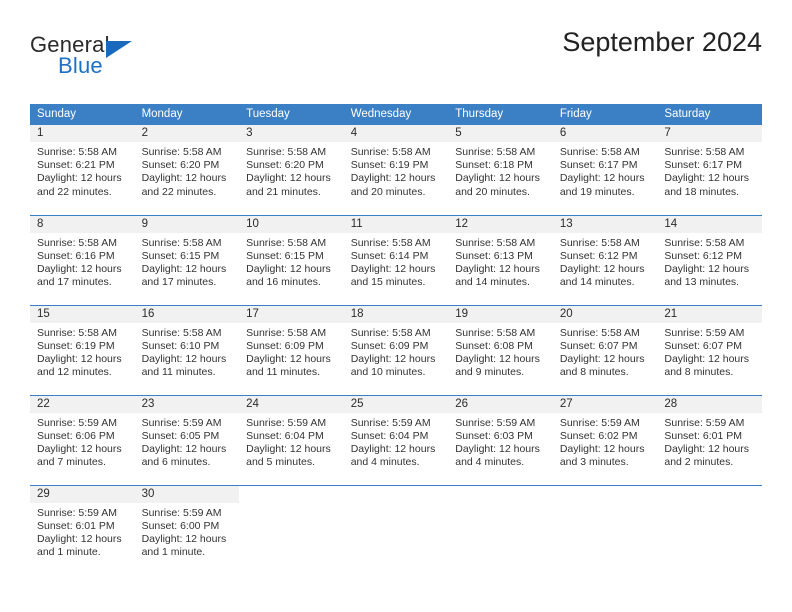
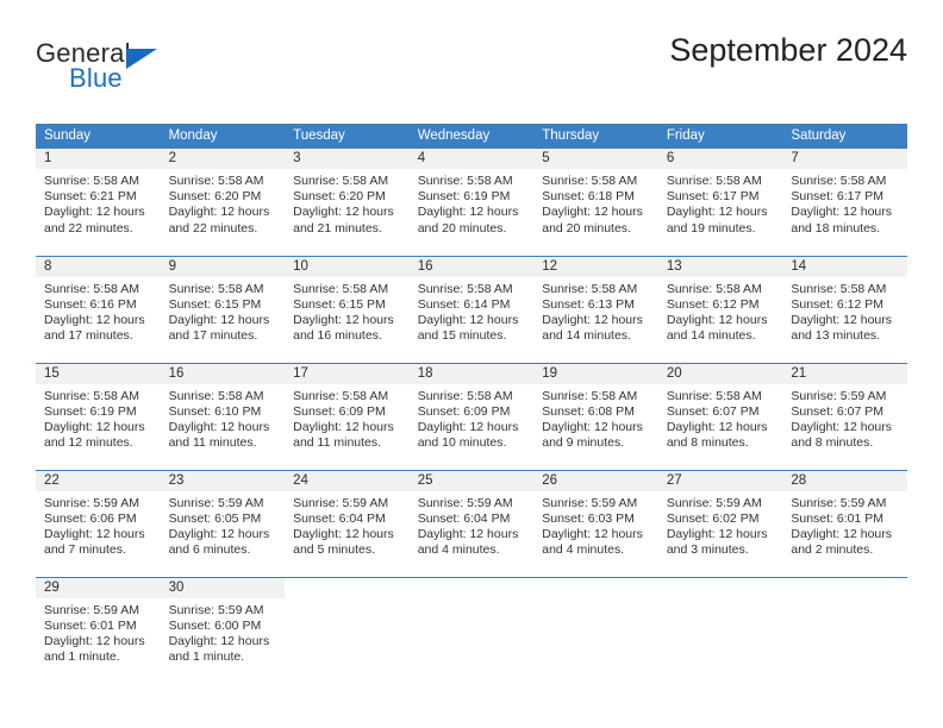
  General
  Blue
  September 2024
  Sunday	Monday	Tuesday	Wednesday	Thursday	Friday	Saturday
  1 Sunrise: 5:58 AM Sunset: 6:21 PM Daylight: 12 hours and 22 minutes.	2 Sunrise: 5:58 AM Sunset: 6:20 PM Daylight: 12 hours and 22 minutes.	3 Sunrise: 5:58 AM Sunset: 6:20 PM Daylight: 12 hours and 21 minutes.	4 Sunrise: 5:58 AM Sunset: 6:19 PM Daylight: 12 hours and 20 minutes.	5 Sunrise: 5:58 AM Sunset: 6:18 PM Daylight: 12 hours and 20 minutes.	6 Sunrise: 5:58 AM Sunset: 6:17 PM Daylight: 12 hours and 19 minutes.	7 Sunrise: 5:58 AM Sunset: 6:17 PM Daylight: 12 hours and 18 minutes.
- 8 Sunrise: 5:58 AM Sunset: 6:16 PM Daylight: 12 hours and 17 minutes.	9 Sunrise: 5:58 AM Sunset: 6:15 PM Daylight: 12 hours and 17 minutes.	10 Sunrise: 5:58 AM Sunset: 6:15 PM Daylight: 12 hours and 16 minutes.	11 Sunrise: 5:58 AM Sunset: 6:14 PM Daylight: 12 hours and 15 minutes.	12 Sunrise: 5:58 AM Sunset: 6:13 PM Daylight: 12 hours and 14 minutes.	13 Sunrise: 5:58 AM Sunset: 6:12 PM Daylight: 12 hours and 14 minutes.	14 Sunrise: 5:58 AM Sunset: 6:12 PM Daylight: 12 hours and 13 minutes.
+ 8 Sunrise: 5:58 AM Sunset: 6:16 PM Daylight: 12 hours and 17 minutes.	9 Sunrise: 5:58 AM Sunset: 6:15 PM Daylight: 12 hours and 17 minutes.	10 Sunrise: 5:58 AM Sunset: 6:15 PM Daylight: 12 hours and 16 minutes.	16 Sunrise: 5:58 AM Sunset: 6:14 PM Daylight: 12 hours and 15 minutes.	12 Sunrise: 5:58 AM Sunset: 6:13 PM Daylight: 12 hours and 14 minutes.	13 Sunrise: 5:58 AM Sunset: 6:12 PM Daylight: 12 hours and 14 minutes.	14 Sunrise: 5:58 AM Sunset: 6:12 PM Daylight: 12 hours and 13 minutes.
  15 Sunrise: 5:58 AM Sunset: 6:19 PM Daylight: 12 hours and 12 minutes.	16 Sunrise: 5:58 AM Sunset: 6:10 PM Daylight: 12 hours and 11 minutes.	17 Sunrise: 5:58 AM Sunset: 6:09 PM Daylight: 12 hours and 11 minutes.	18 Sunrise: 5:58 AM Sunset: 6:09 PM Daylight: 12 hours and 10 minutes.	19 Sunrise: 5:58 AM Sunset: 6:08 PM Daylight: 12 hours and 9 minutes.	20 Sunrise: 5:58 AM Sunset: 6:07 PM Daylight: 12 hours and 8 minutes.	21 Sunrise: 5:59 AM Sunset: 6:07 PM Daylight: 12 hours and 8 minutes.
  22 Sunrise: 5:59 AM Sunset: 6:06 PM Daylight: 12 hours and 7 minutes.	23 Sunrise: 5:59 AM Sunset: 6:05 PM Daylight: 12 hours and 6 minutes.	24 Sunrise: 5:59 AM Sunset: 6:04 PM Daylight: 12 hours and 5 minutes.	25 Sunrise: 5:59 AM Sunset: 6:04 PM Daylight: 12 hours and 4 minutes.	26 Sunrise: 5:59 AM Sunset: 6:03 PM Daylight: 12 hours and 4 minutes.	27 Sunrise: 5:59 AM Sunset: 6:02 PM Daylight: 12 hours and 3 minutes.	28 Sunrise: 5:59 AM Sunset: 6:01 PM Daylight: 12 hours and 2 minutes.
  29 Sunrise: 5:59 AM Sunset: 6:01 PM Daylight: 12 hours and 1 minute.	30 Sunrise: 5:59 AM Sunset: 6:00 PM Daylight: 12 hours and 1 minute.
